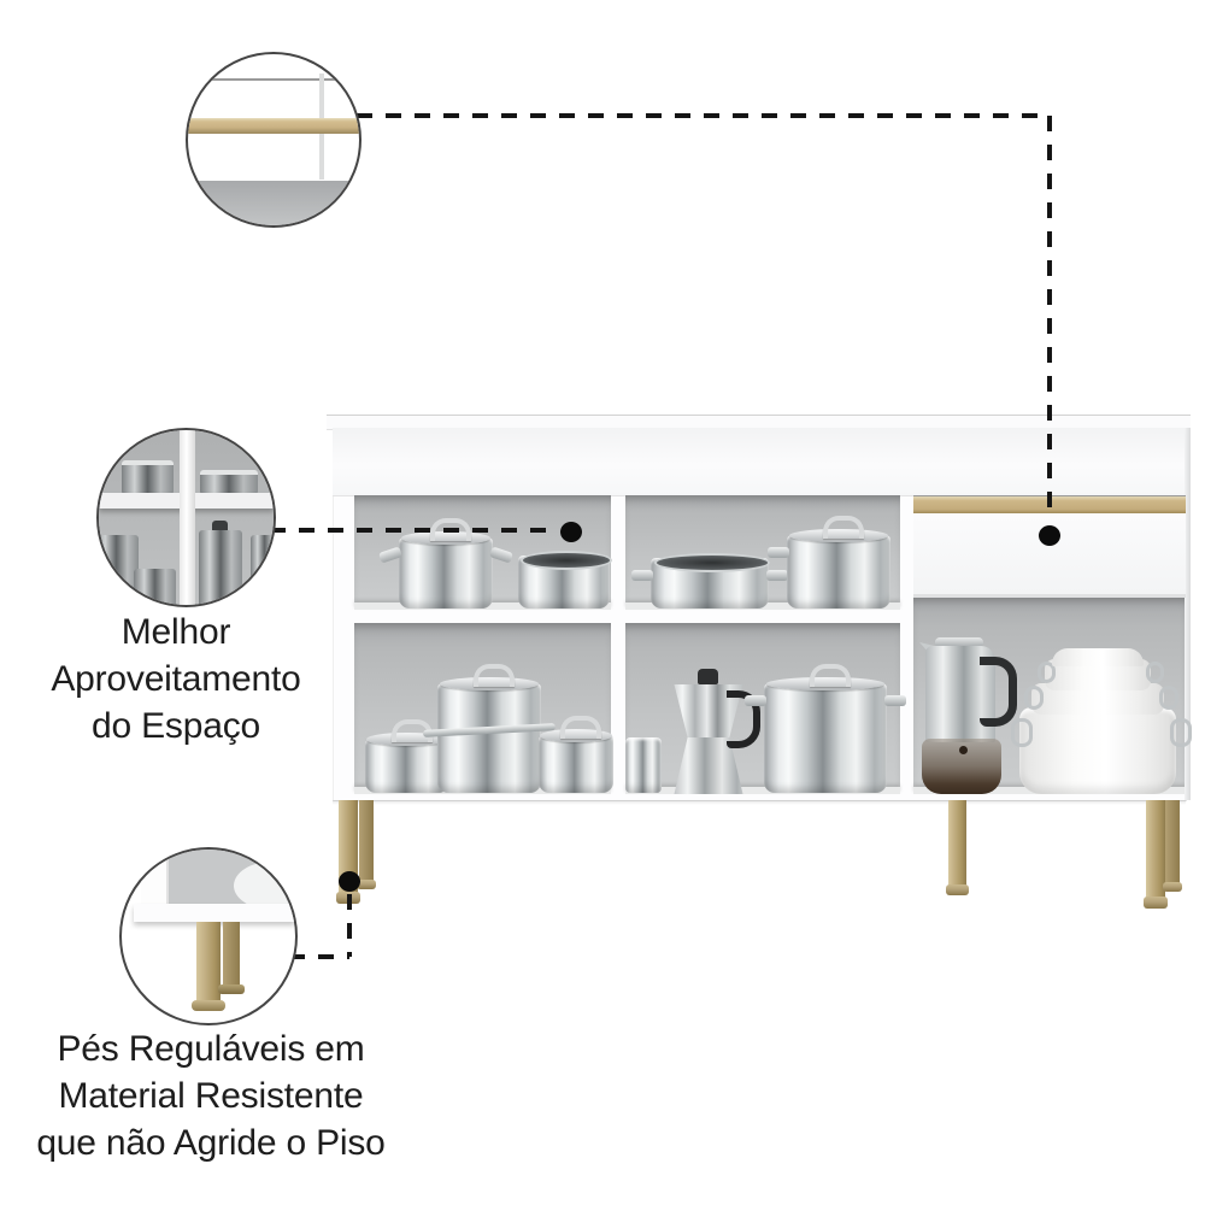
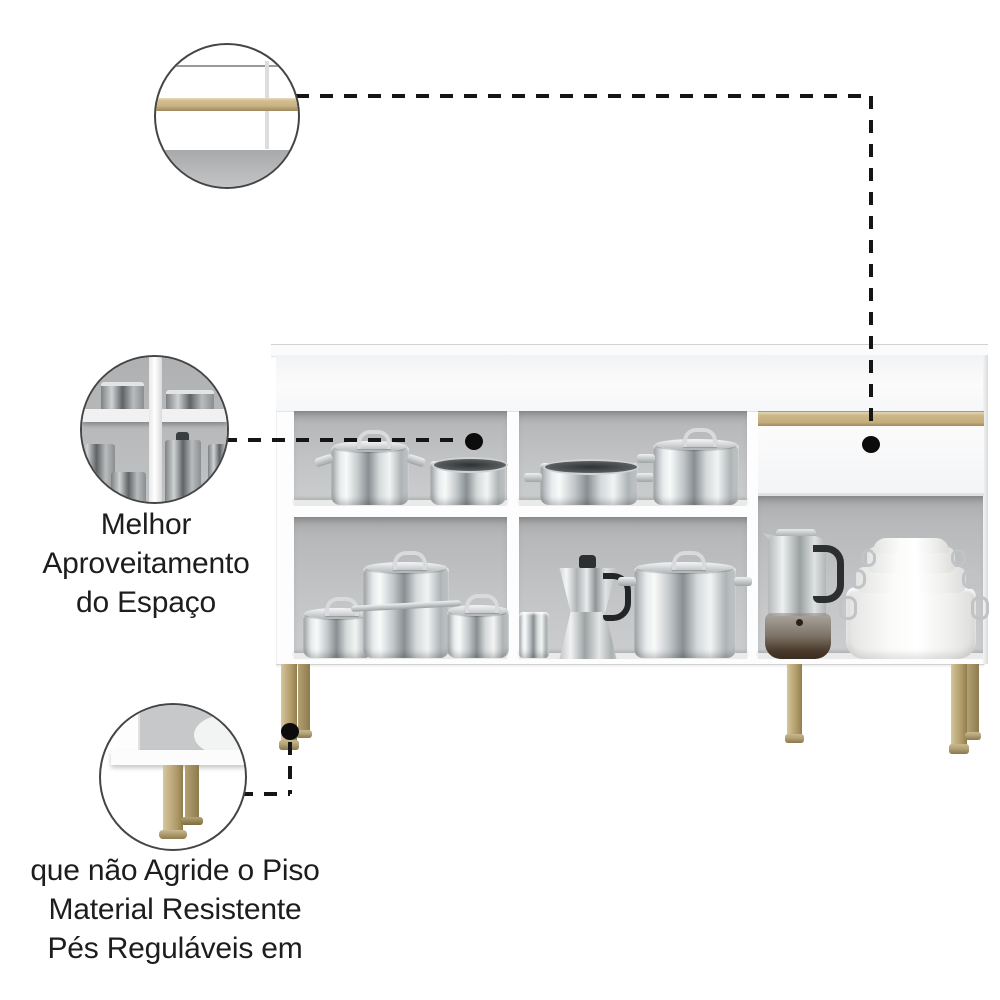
  Melhor
  Aproveitamento
  do Espaço
- Pés Reguláveis em
+ que não Agride o Piso
  Material Resistente
- que não Agride o Piso
+ Pés Reguláveis em
